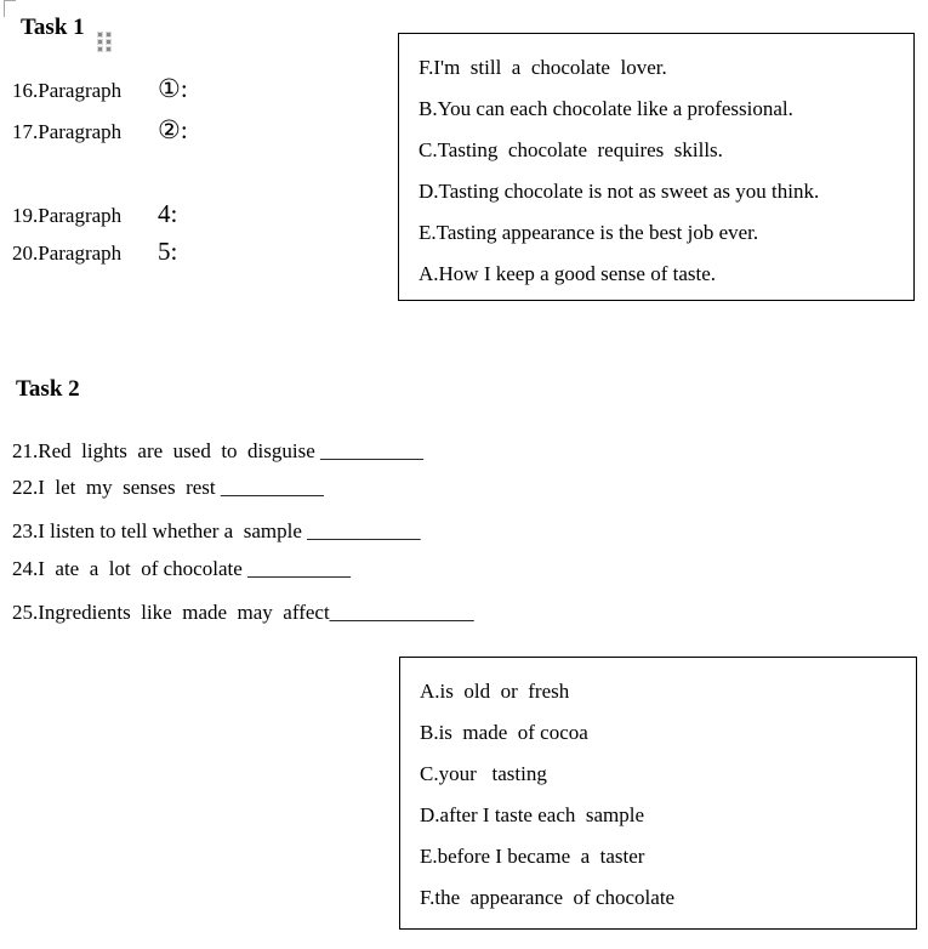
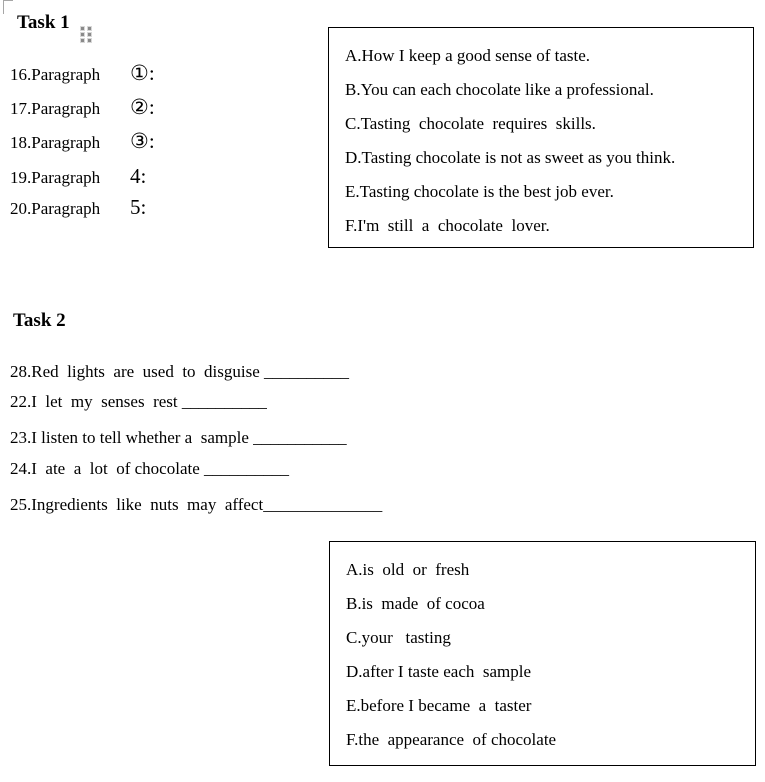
  Task 1
  16.Paragraph
  ①:
  17.Paragraph
  ②:
+ 18.Paragraph
+ ③:
  19.Paragraph
  4:
  20.Paragraph
  5:
- F.I'm still a chocolate lover.
+ A.How I keep a good sense of taste.
  B.You can each chocolate like a professional.
  C.Tasting chocolate requires skills.
  D.Tasting chocolate is not as sweet as you think.
- E.Tasting appearance is the best job ever.
+ E.Tasting chocolate is the best job ever.
- A.How I keep a good sense of taste.
+ F.I'm still a chocolate lover.
  Task 2
- 21.Red lights are used to disguise __________
+ 28.Red lights are used to disguise __________
  22.I let my senses rest __________
  23.I listen to tell whether a sample ___________
  24.I ate a lot of chocolate __________
- 25.Ingredients like made may affect______________
+ 25.Ingredients like nuts may affect______________
  A.is old or fresh
  B.is made of cocoa
  C.your tasting
  D.after I taste each sample
  E.before I became a taster
  F.the appearance of chocolate
